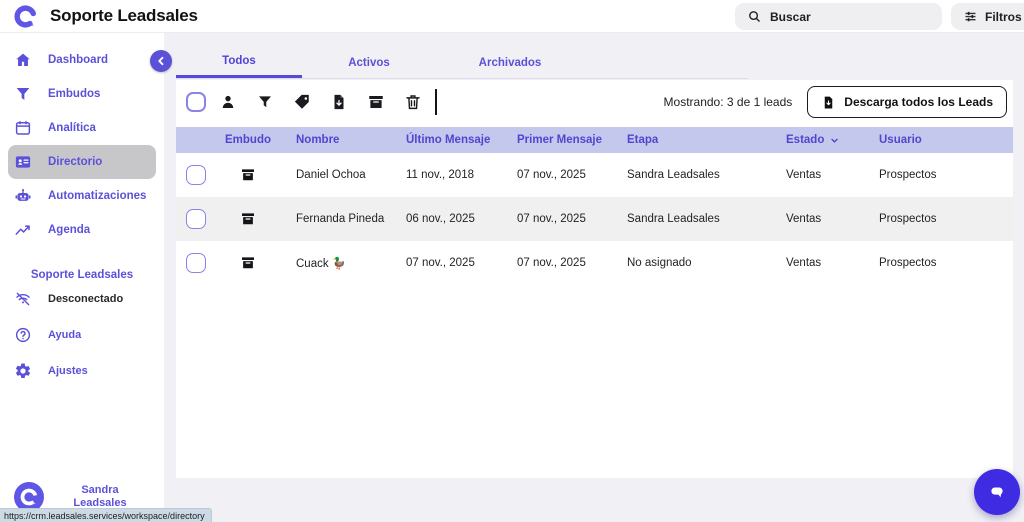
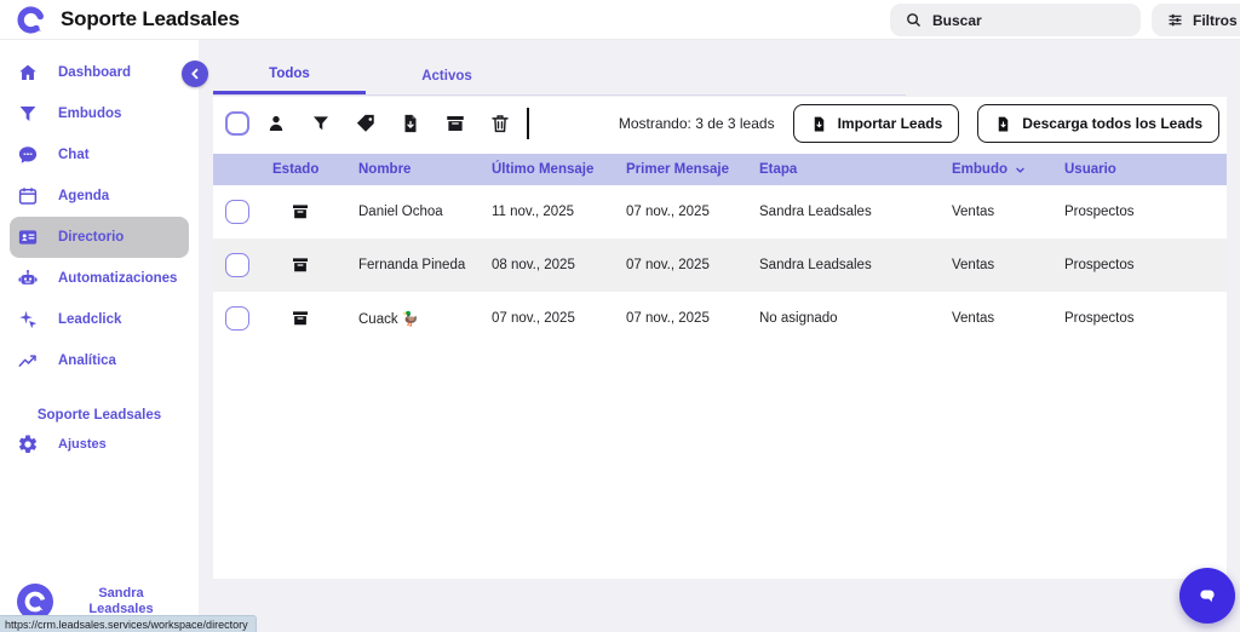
  Soporte Leadsales
  Buscar
  Filtros
  Dashboard
  Embudos
+ Chat
- Analítica
+ Agenda
  Directorio
  Automatizaciones
+ Leadclick
- Agenda
+ Analítica
  Soporte Leadsales
- Desconectado
- Ayuda
  Ajustes
  Sandra Leadsales
  Todos
  Activos
- Archivados
- Mostrando: 3 de 1 leads
+ Mostrando: 3 de 3 leads
+ Importar Leads
  Descarga todos los Leads
- Embudo
+ Estado
  Nombre
  Último Mensaje
  Primer Mensaje
  Etapa
- Estado
+ Embudo
  Usuario
  Daniel Ochoa
- 11 nov., 2018
+ 11 nov., 2025
  07 nov., 2025
  Sandra Leadsales
  Ventas
  Prospectos
  Fernanda Pineda
- 06 nov., 2025
+ 08 nov., 2025
  07 nov., 2025
  Sandra Leadsales
  Ventas
  Prospectos
  Cuack 🦆
  07 nov., 2025
  07 nov., 2025
  No asignado
  Ventas
  Prospectos
  https://crm.leadsales.services/workspace/directory
